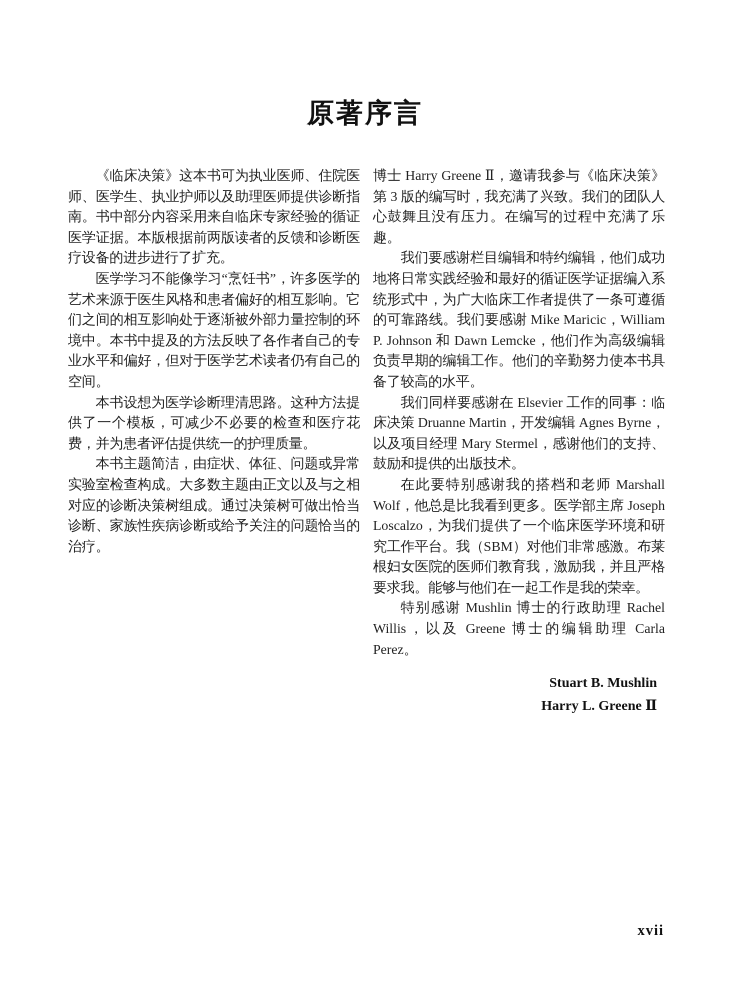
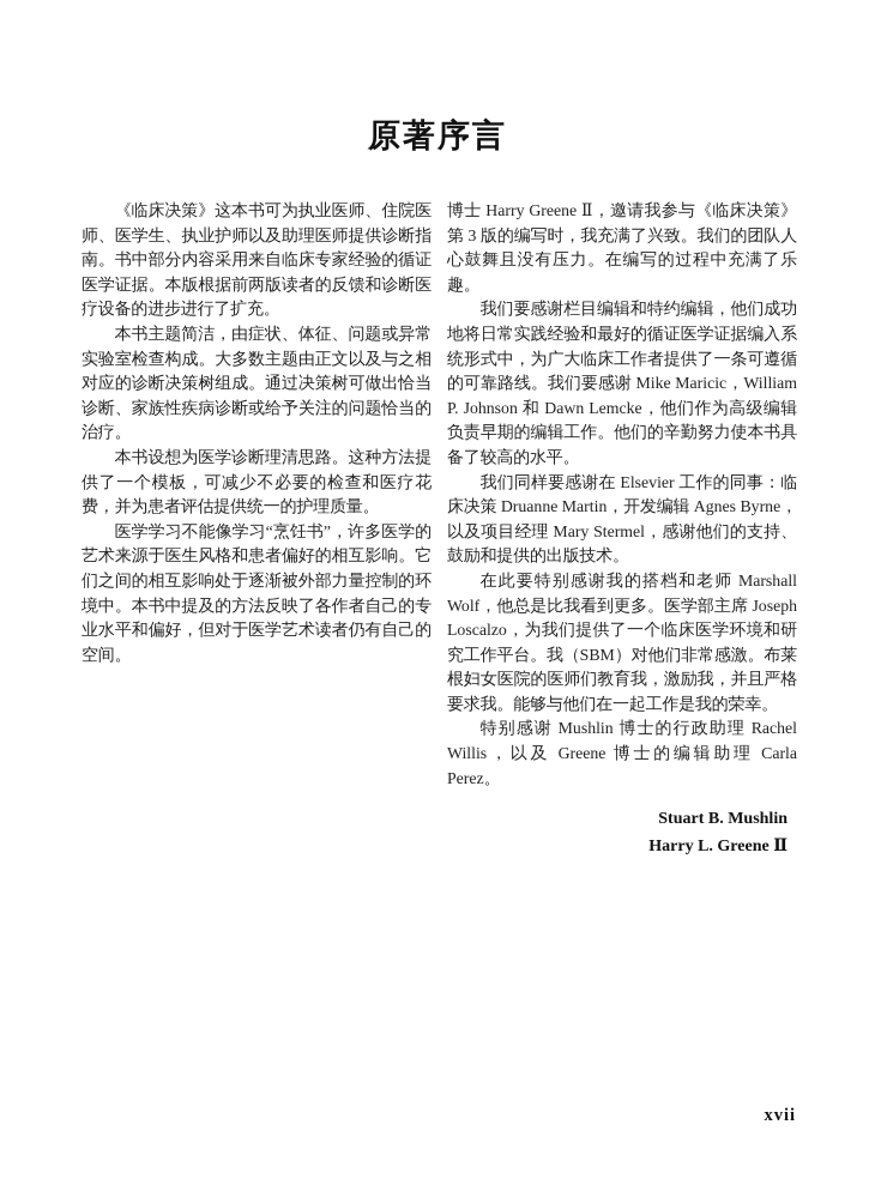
  原著序言
  《临床决策》这本书可为执业医师、住院医师、医学生、执业护师以及助理医师提供诊断指南。书中部分内容采用来自临床专家经验的循证医学证据。本版根据前两版读者的反馈和诊断医疗设备的进步进行了扩充。
- 医学学习不能像学习“烹饪书”，许多医学的艺术来源于医生风格和患者偏好的相互影响。它们之间的相互影响处于逐渐被外部力量控制的环境中。本书中提及的方法反映了各作者自己的专业水平和偏好，但对于医学艺术读者仍有自己的空间。
+ 本书主题简洁，由症状、体征、问题或异常实验室检查构成。大多数主题由正文以及与之相对应的诊断决策树组成。通过决策树可做出恰当诊断、家族性疾病诊断或给予关注的问题恰当的治疗。
  本书设想为医学诊断理清思路。这种方法提供了一个模板，可减少不必要的检查和医疗花费，并为患者评估提供统一的护理质量。
- 本书主题简洁，由症状、体征、问题或异常实验室检查构成。大多数主题由正文以及与之相对应的诊断决策树组成。通过决策树可做出恰当诊断、家族性疾病诊断或给予关注的问题恰当的治疗。
+ 医学学习不能像学习“烹饪书”，许多医学的艺术来源于医生风格和患者偏好的相互影响。它们之间的相互影响处于逐渐被外部力量控制的环境中。本书中提及的方法反映了各作者自己的专业水平和偏好，但对于医学艺术读者仍有自己的空间。
  博士 Harry Greene Ⅱ，邀请我参与《临床决策》第 3 版的编写时，我充满了兴致。我们的团队人心鼓舞且没有压力。在编写的过程中充满了乐趣。
  我们要感谢栏目编辑和特约编辑，他们成功地将日常实践经验和最好的循证医学证据编入系统形式中，为广大临床工作者提供了一条可遵循的可靠路线。我们要感谢 Mike Maricic，William P. Johnson 和 Dawn Lemcke，他们作为高级编辑负责早期的编辑工作。他们的辛勤努力使本书具备了较高的水平。
  我们同样要感谢在 Elsevier 工作的同事：临床决策 Druanne Martin，开发编辑 Agnes Byrne，以及项目经理 Mary Stermel，感谢他们的支持、鼓励和提供的出版技术。
  在此要特别感谢我的搭档和老师 Marshall Wolf，他总是比我看到更多。医学部主席 Joseph Loscalzo，为我们提供了一个临床医学环境和研究工作平台。我（SBM）对他们非常感激。布莱根妇女医院的医师们教育我，激励我，并且严格要求我。能够与他们在一起工作是我的荣幸。
  特别感谢 Mushlin 博士的行政助理 Rachel Willis，以及 Greene 博士的编辑助理 Carla Perez。
  Stuart B. Mushlin
  Harry L. Greene Ⅱ
  xvii
